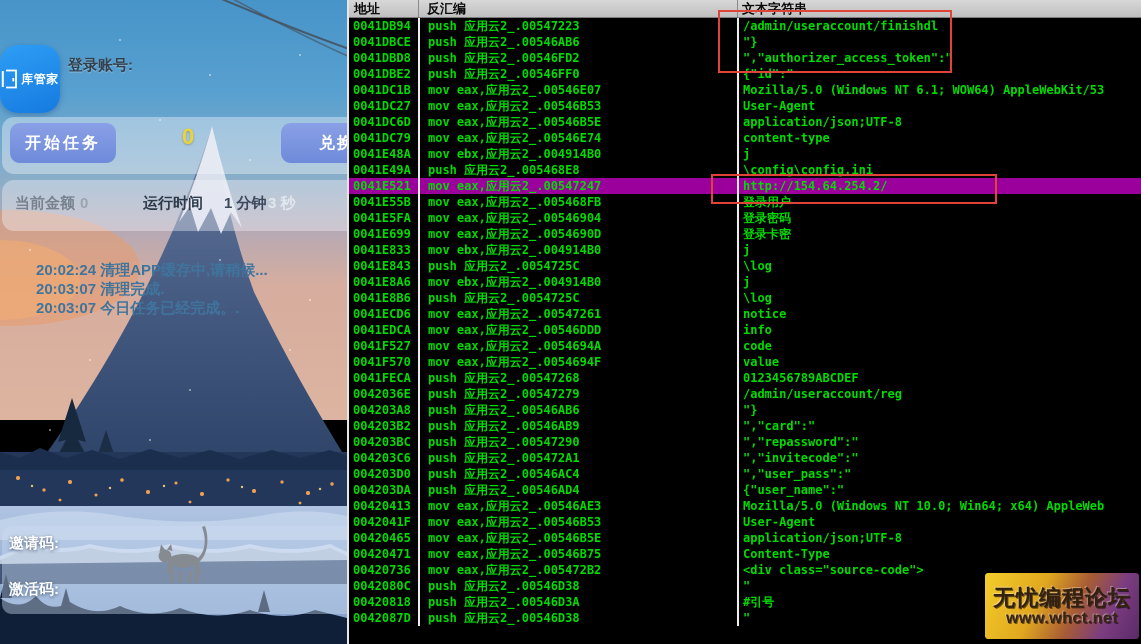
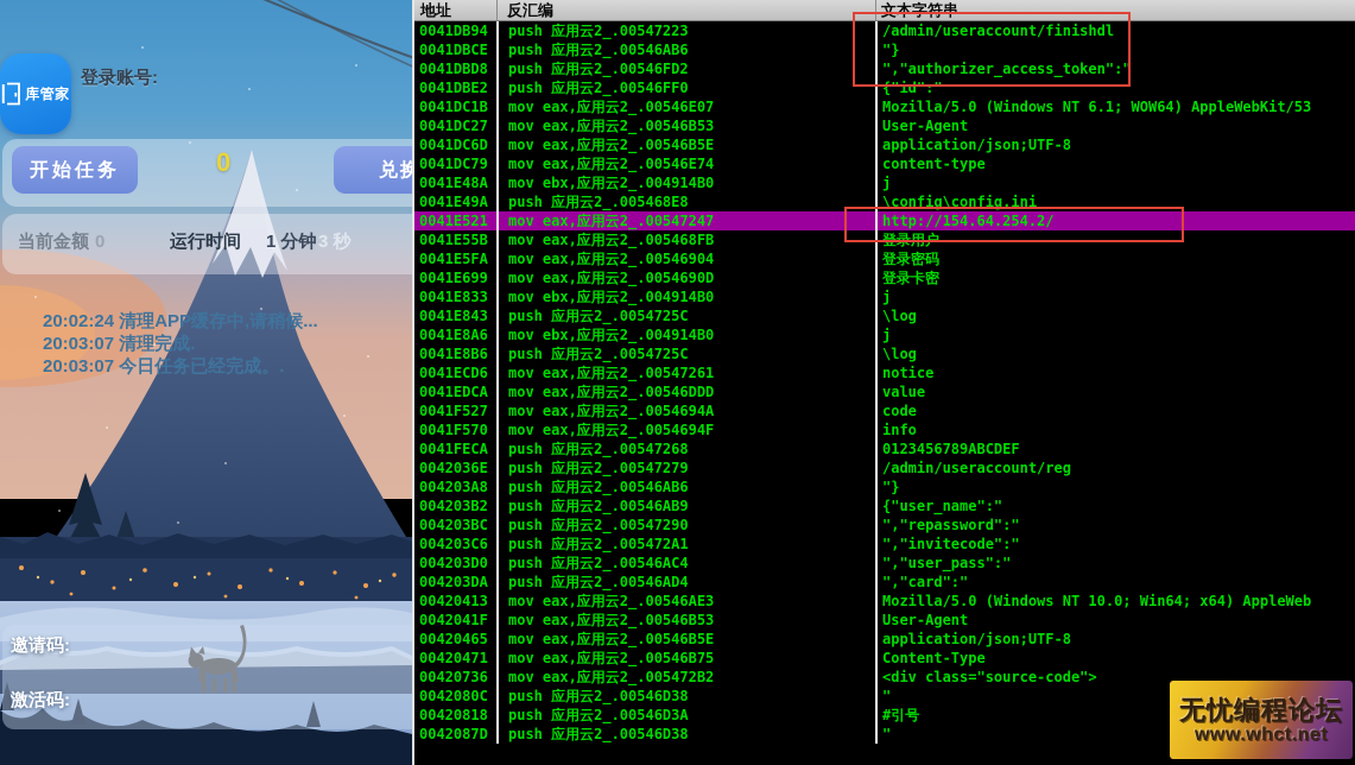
  库管家
  登录账号:
  开始任务
  0
  兑换
  当前金额
  0
  运行时间
  1 分钟
  3 秒
  20:02:24 清理APP缓存中,请稍候...
  20:03:07 清理完成.
  20:03:07 今日任务已经完成。.
  邀请码:
  激活码:
  地址
  反汇编
  文本字符串
  0041DB94
  push 应用云2_.00547223
  /admin/useraccount/finishdl
  0041DBCE
  push 应用云2_.00546AB6
  "}
  0041DBD8
  push 应用云2_.00546FD2
  ","authorizer_access_token":"
  0041DBE2
  push 应用云2_.00546FF0
  {"id":"
  0041DC1B
  mov eax,应用云2_.00546E07
  Mozilla/5.0 (Windows NT 6.1; WOW64) AppleWebKit/53
  0041DC27
  mov eax,应用云2_.00546B53
  User-Agent
  0041DC6D
  mov eax,应用云2_.00546B5E
  application/json;UTF-8
  0041DC79
  mov eax,应用云2_.00546E74
  content-type
  0041E48A
  mov ebx,应用云2_.004914B0
  j
  0041E49A
  push 应用云2_.005468E8
  \config\config.ini
  0041E521
  mov eax,应用云2_.00547247
  http://154.64.254.2/
  0041E55B
  mov eax,应用云2_.005468FB
  登录用户
  0041E5FA
  mov eax,应用云2_.00546904
  登录密码
  0041E699
  mov eax,应用云2_.0054690D
  登录卡密
  0041E833
  mov ebx,应用云2_.004914B0
  j
  0041E843
  push 应用云2_.0054725C
  \log
  0041E8A6
  mov ebx,应用云2_.004914B0
  j
  0041E8B6
  push 应用云2_.0054725C
  \log
  0041ECD6
  mov eax,应用云2_.00547261
  notice
  0041EDCA
  mov eax,应用云2_.00546DDD
- info
+ value
  0041F527
  mov eax,应用云2_.0054694A
  code
  0041F570
  mov eax,应用云2_.0054694F
- value
+ info
  0041FECA
  push 应用云2_.00547268
  0123456789ABCDEF
  0042036E
  push 应用云2_.00547279
  /admin/useraccount/reg
  004203A8
  push 应用云2_.00546AB6
  "}
  004203B2
  push 应用云2_.00546AB9
- ","card":"
+ {"user_name":"
  004203BC
  push 应用云2_.00547290
  ","repassword":"
  004203C6
  push 应用云2_.005472A1
  ","invitecode":"
  004203D0
  push 应用云2_.00546AC4
  ","user_pass":"
  004203DA
  push 应用云2_.00546AD4
- {"user_name":"
+ ","card":"
  00420413
  mov eax,应用云2_.00546AE3
  Mozilla/5.0 (Windows NT 10.0; Win64; x64) AppleWeb
  0042041F
  mov eax,应用云2_.00546B53
  User-Agent
  00420465
  mov eax,应用云2_.00546B5E
  application/json;UTF-8
  00420471
  mov eax,应用云2_.00546B75
  Content-Type
  00420736
  mov eax,应用云2_.005472B2
  <div class="source-code">
  0042080C
  push 应用云2_.00546D38
  "
  00420818
  push 应用云2_.00546D3A
  #引号
  0042087D
  push 应用云2_.00546D38
  "
  无忧编程论坛
  www.whct.net
